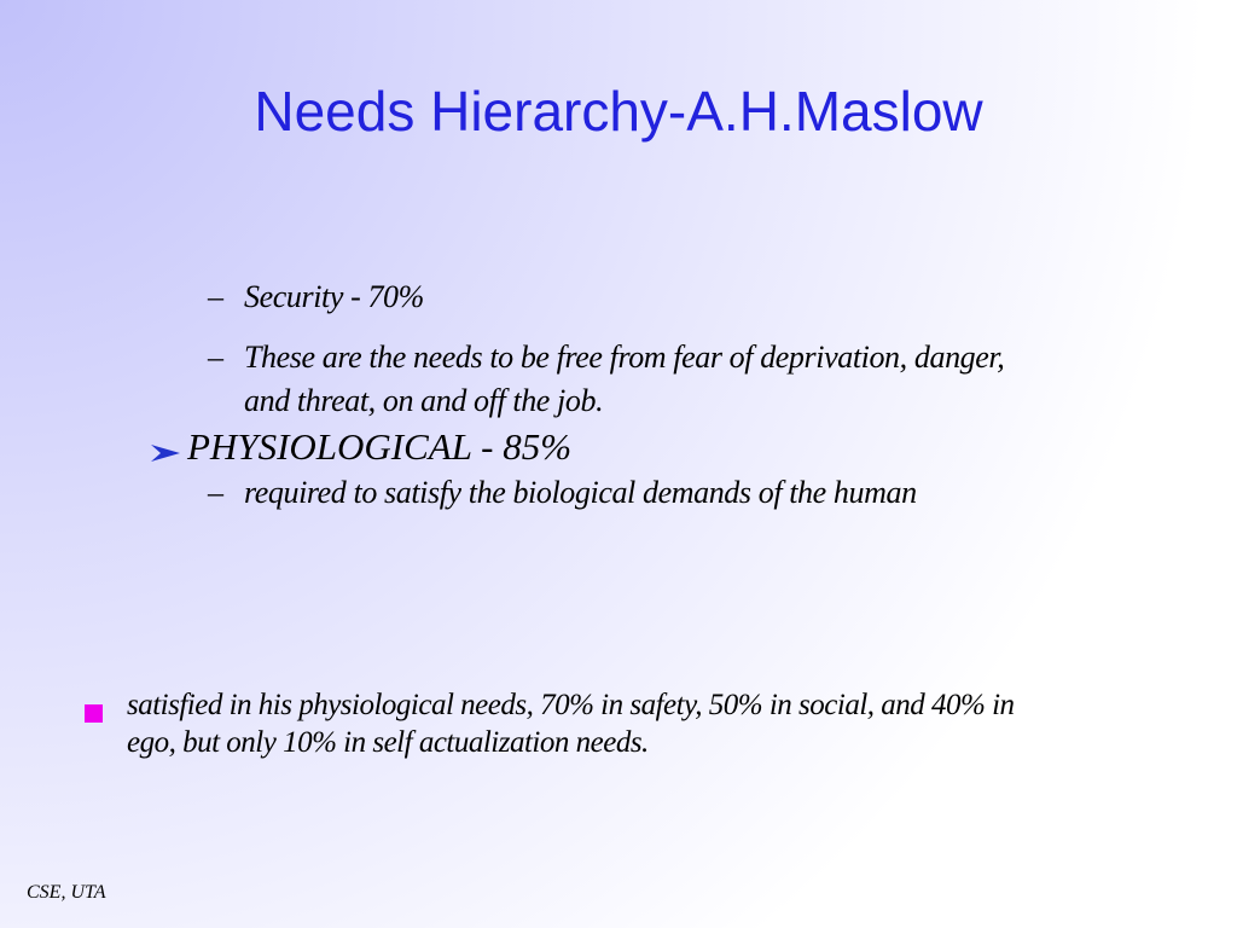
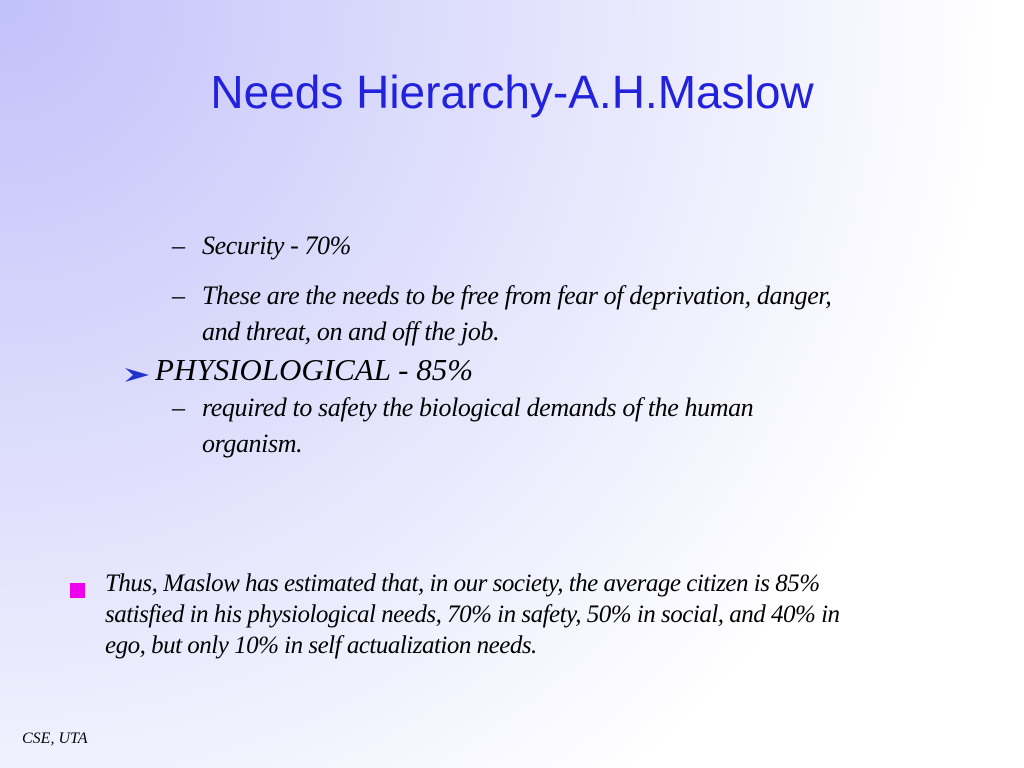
  Needs Hierarchy-A.H.Maslow
  –
  Security - 70%
  –
  These are the needs to be free from fear of deprivation, danger,
  and threat, on and off the job.
  PHYSIOLOGICAL - 85%
  –
- required to satisfy the biological demands of the human
+ required to safety the biological demands of the human
+ organism.
+ Thus, Maslow has estimated that, in our society, the average citizen is 85%
  satisfied in his physiological needs, 70% in safety, 50% in social, and 40% in
  ego, but only 10% in self actualization needs.
  CSE, UTA
